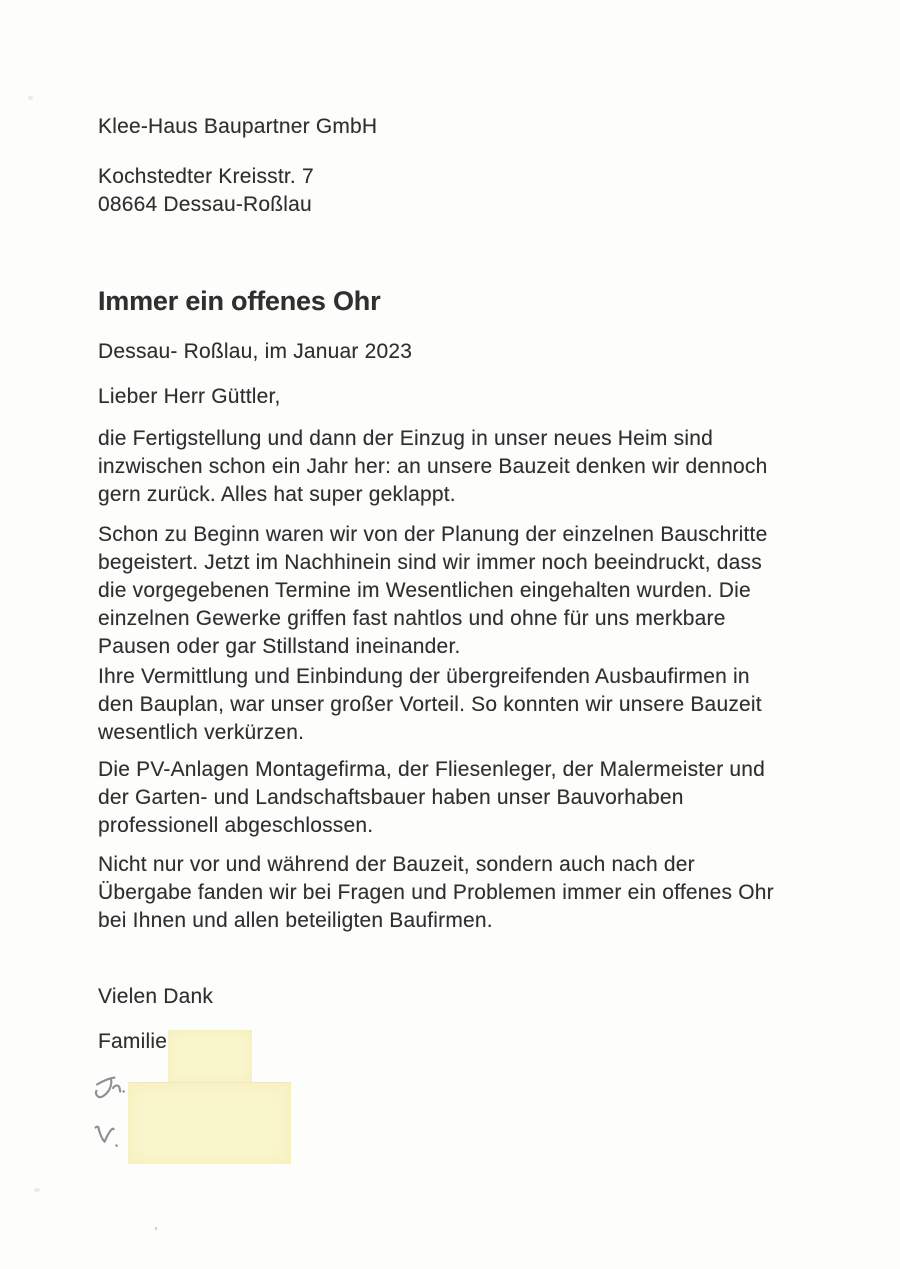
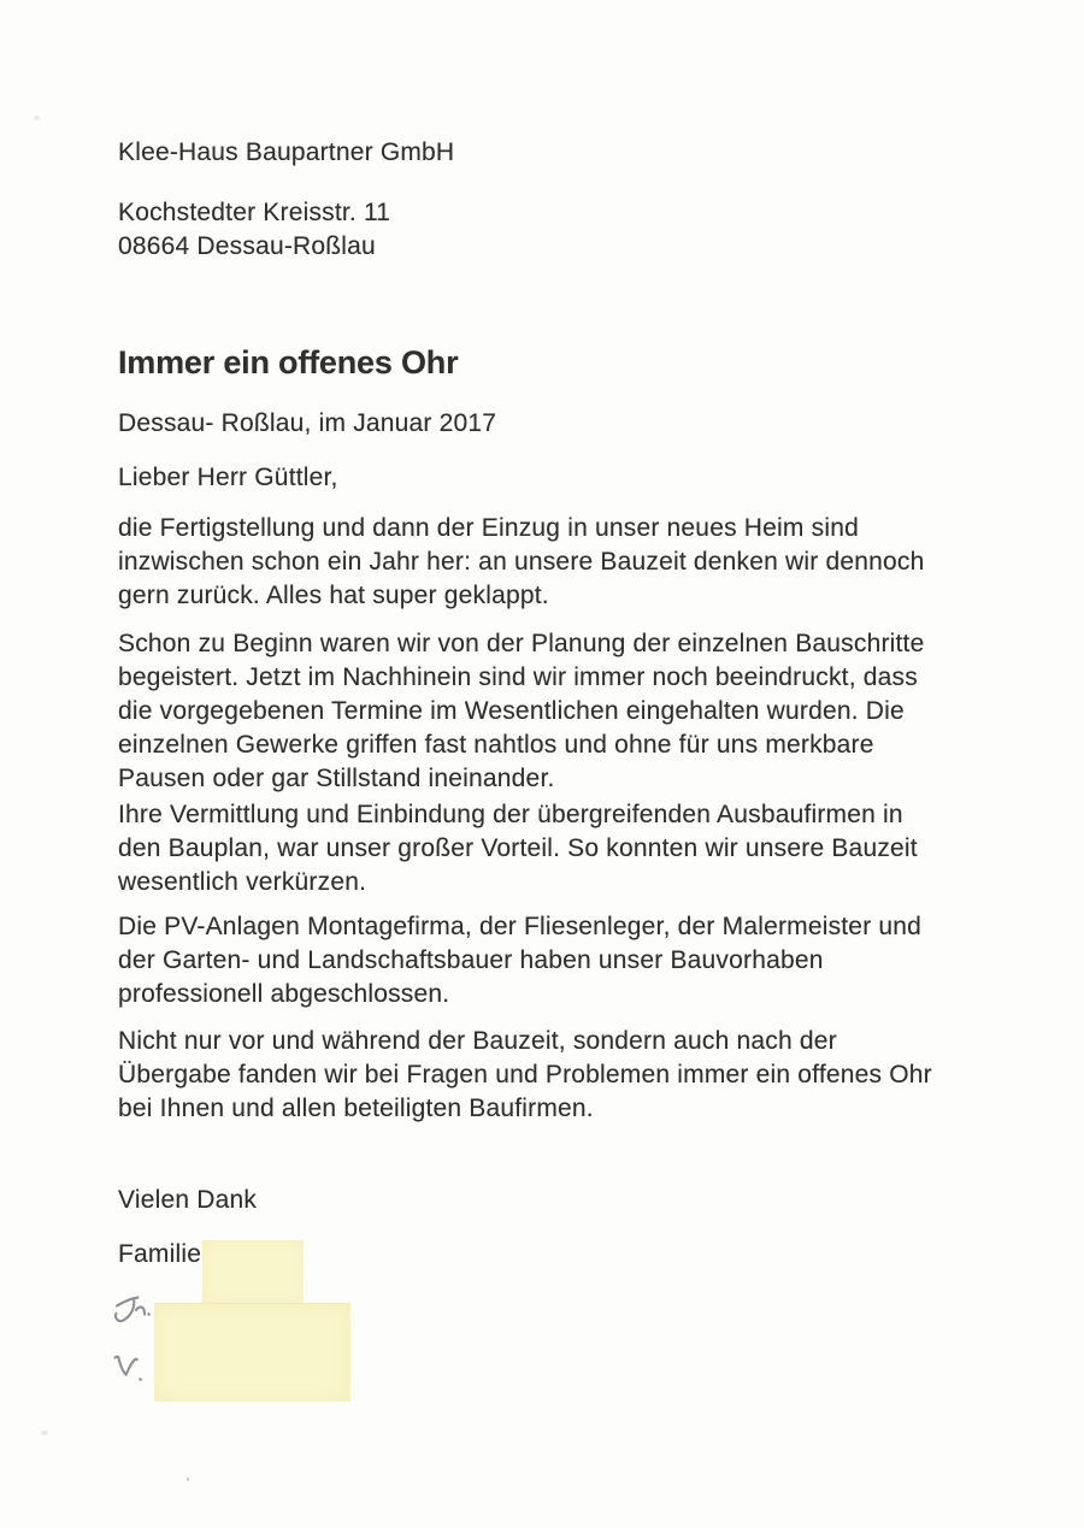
  Klee-Haus Baupartner GmbH
- Kochstedter Kreisstr. 7
+ Kochstedter Kreisstr. 11
  08664 Dessau-Roßlau
  Immer ein offenes Ohr
- Dessau- Roßlau, im Januar 2023
+ Dessau- Roßlau, im Januar 2017
  Lieber Herr Güttler,
  die Fertigstellung und dann der Einzug in unser neues Heim sind
  inzwischen schon ein Jahr her: an unsere Bauzeit denken wir dennoch
  gern zurück. Alles hat super geklappt.
  Schon zu Beginn waren wir von der Planung der einzelnen Bauschritte
  begeistert. Jetzt im Nachhinein sind wir immer noch beeindruckt, dass
  die vorgegebenen Termine im Wesentlichen eingehalten wurden. Die
  einzelnen Gewerke griffen fast nahtlos und ohne für uns merkbare
  Pausen oder gar Stillstand ineinander.
  Ihre Vermittlung und Einbindung der übergreifenden Ausbaufirmen in
  den Bauplan, war unser großer Vorteil. So konnten wir unsere Bauzeit
  wesentlich verkürzen.
  Die PV-Anlagen Montagefirma, der Fliesenleger, der Malermeister und
  der Garten- und Landschaftsbauer haben unser Bauvorhaben
  professionell abgeschlossen.
  Nicht nur vor und während der Bauzeit, sondern auch nach der
  Übergabe fanden wir bei Fragen und Problemen immer ein offenes Ohr
  bei Ihnen und allen beteiligten Baufirmen.
  Vielen Dank
  Familie
